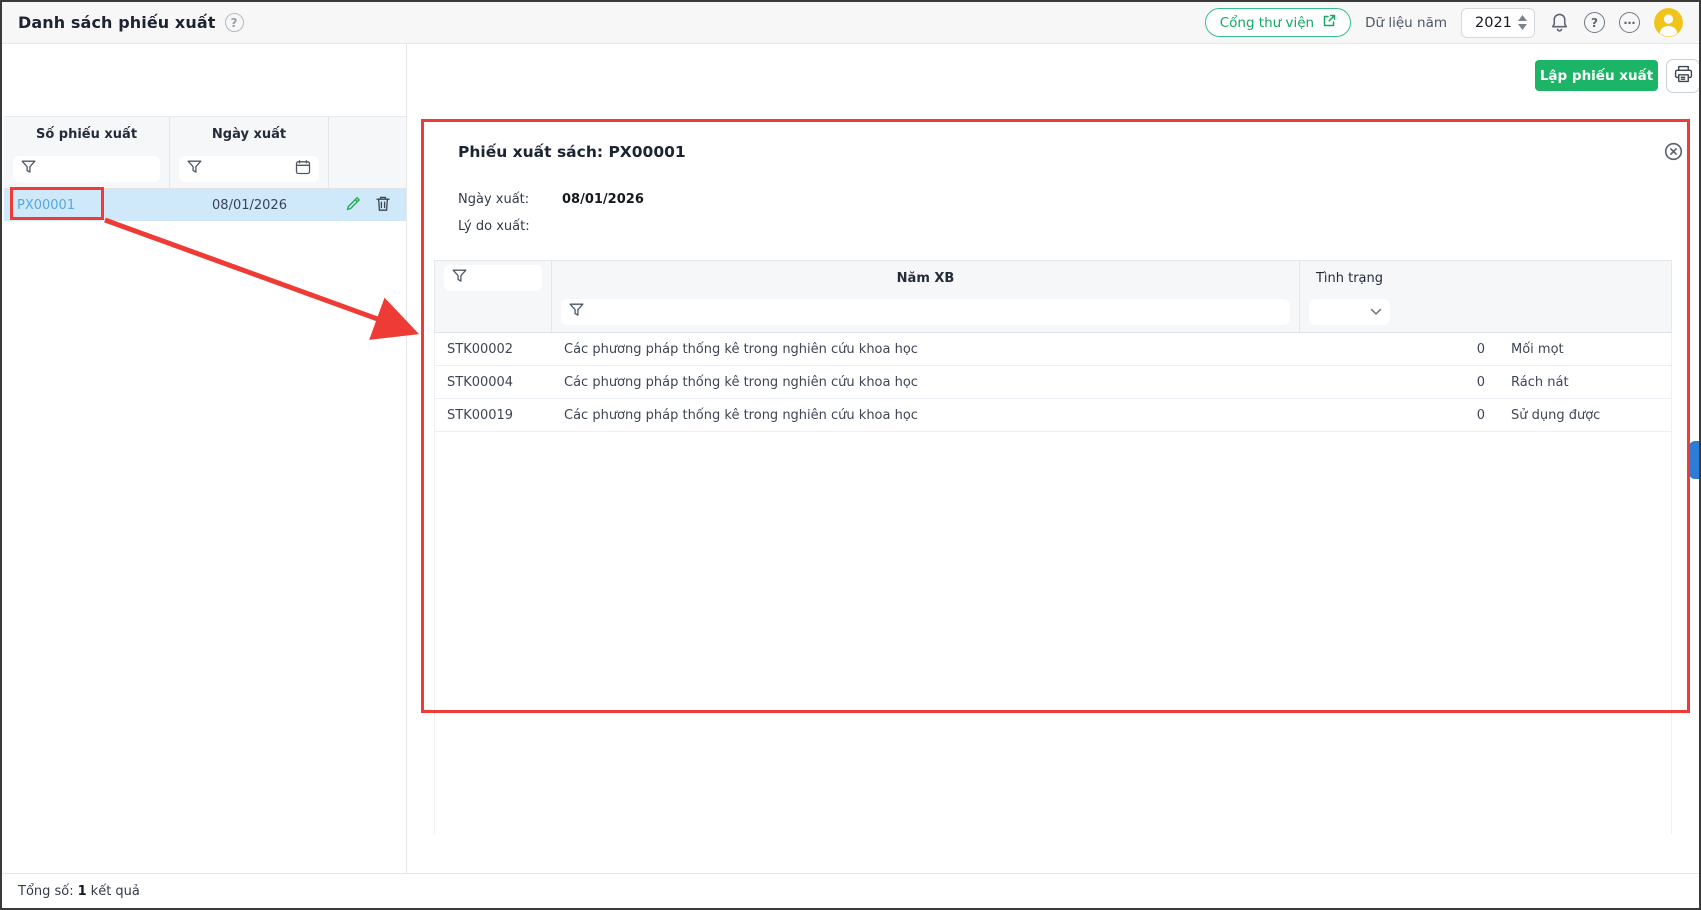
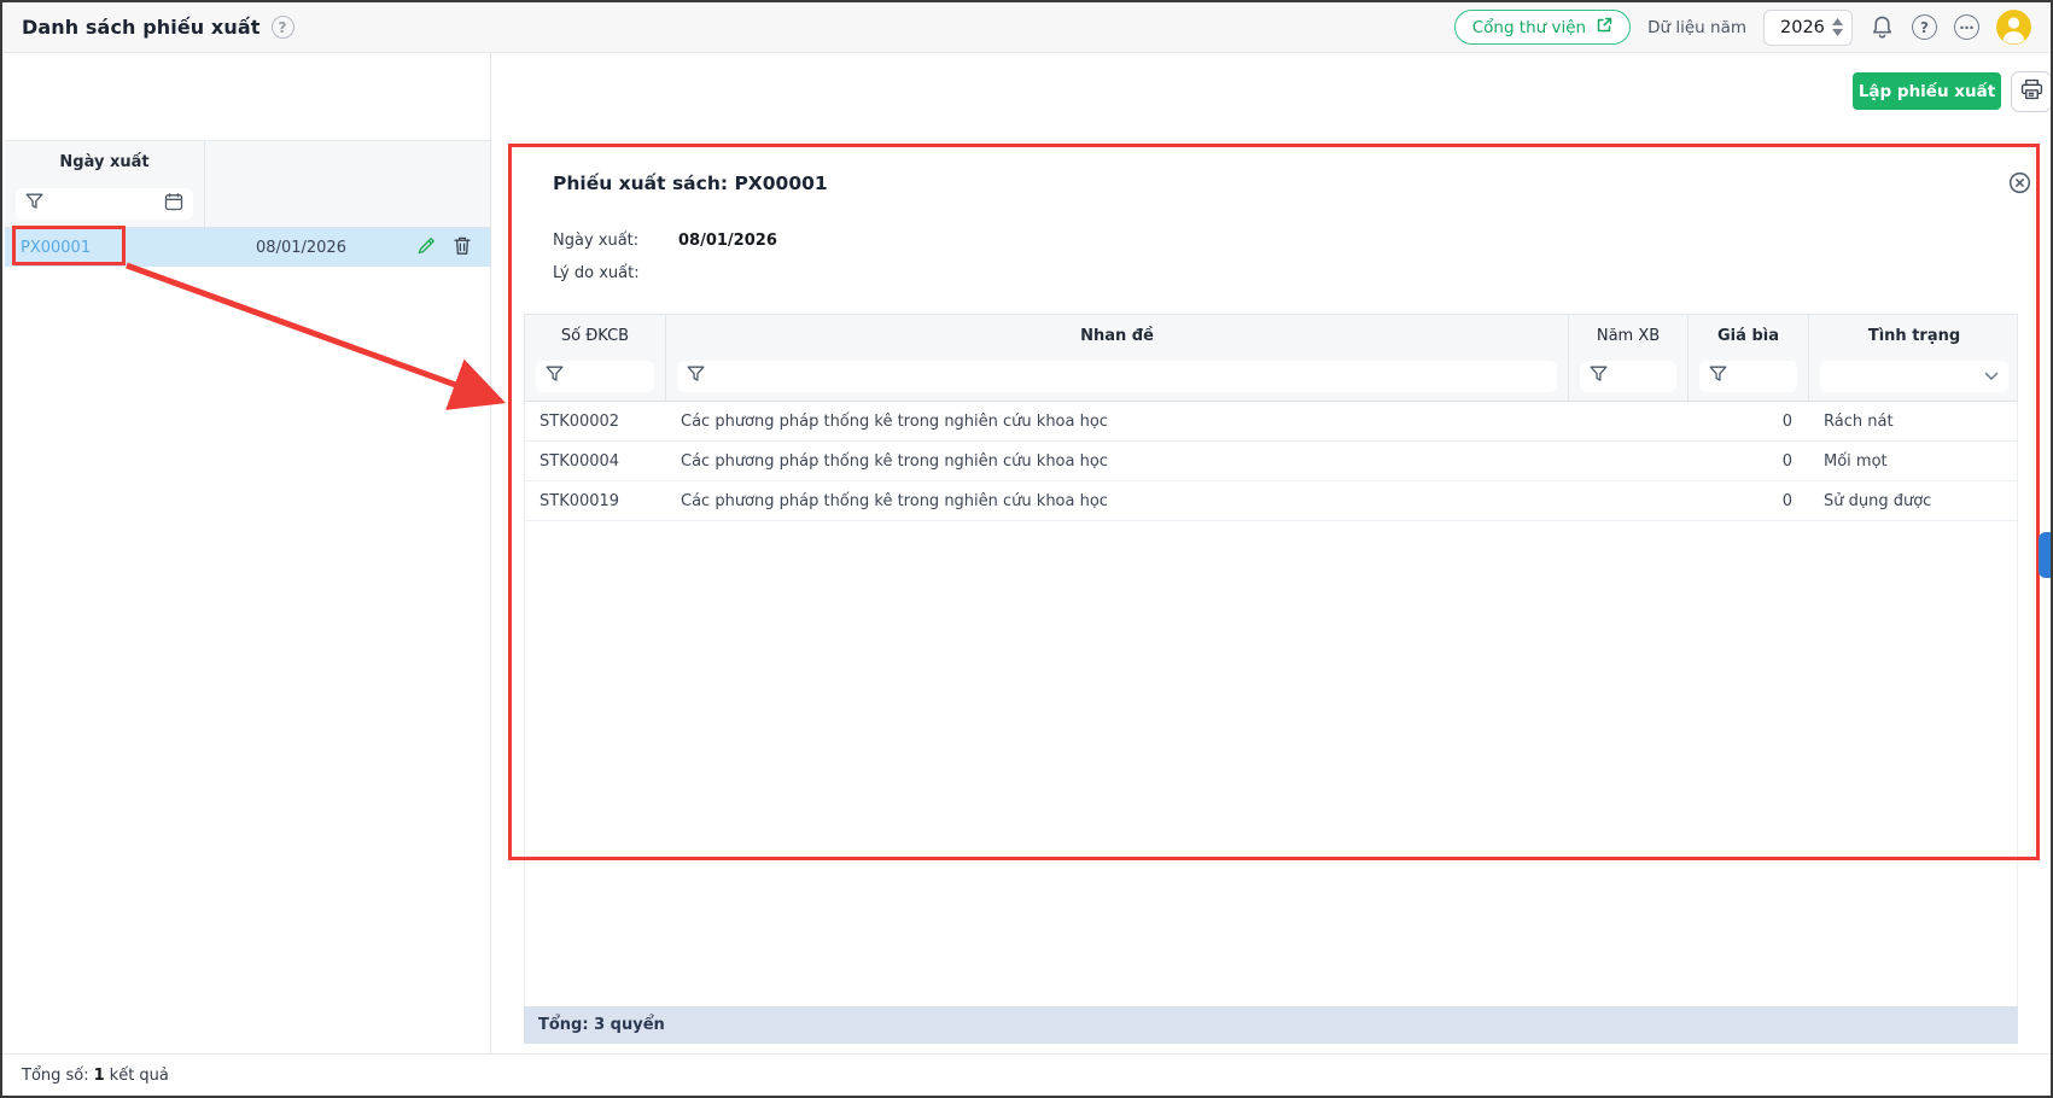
  Danh sách phiếu xuất
  ?
  Cổng thư viện
  Dữ liệu năm
- 2021
+ 2026
  ?
  ⋯
  Lập phiếu xuất
- Số phiếu xuất
  Ngày xuất
  PX00001
  08/01/2026
  Phiếu xuất sách: PX00001
  Ngày xuất:
  08/01/2026
  Lý do xuất:
+ Số ĐKCB
+ Nhan đề
  Năm XB
+ Giá bìa
  Tình trạng
  STK00002
  Các phương pháp thống kê trong nghiên cứu khoa học
  0
- Mối mọt
+ Rách nát
  STK00004
  Các phương pháp thống kê trong nghiên cứu khoa học
  0
- Rách nát
+ Mối mọt
  STK00019
  Các phương pháp thống kê trong nghiên cứu khoa học
  0
  Sử dụng được
+ Tổng: 3 quyển
  Tổng số:
  1
  kết quả
